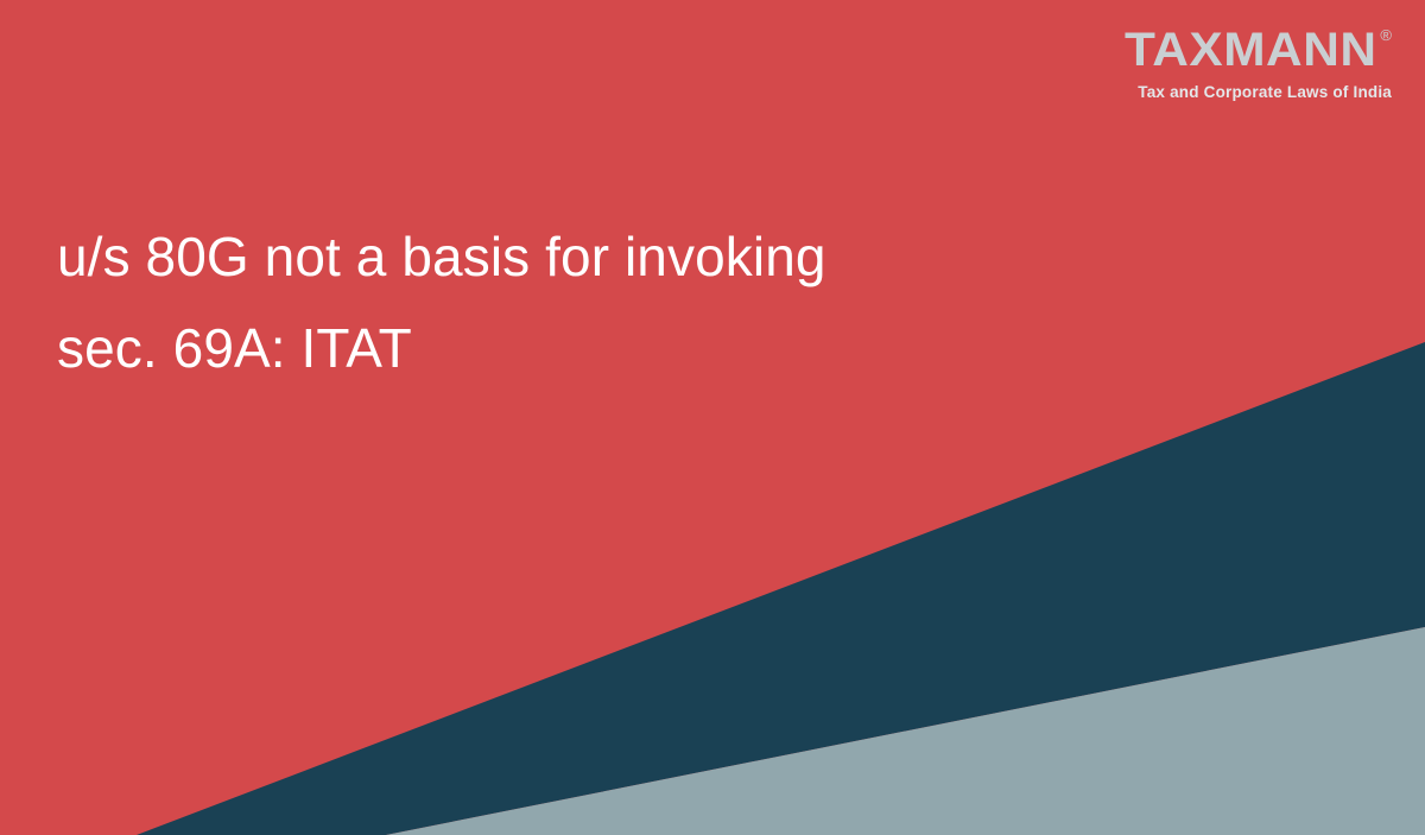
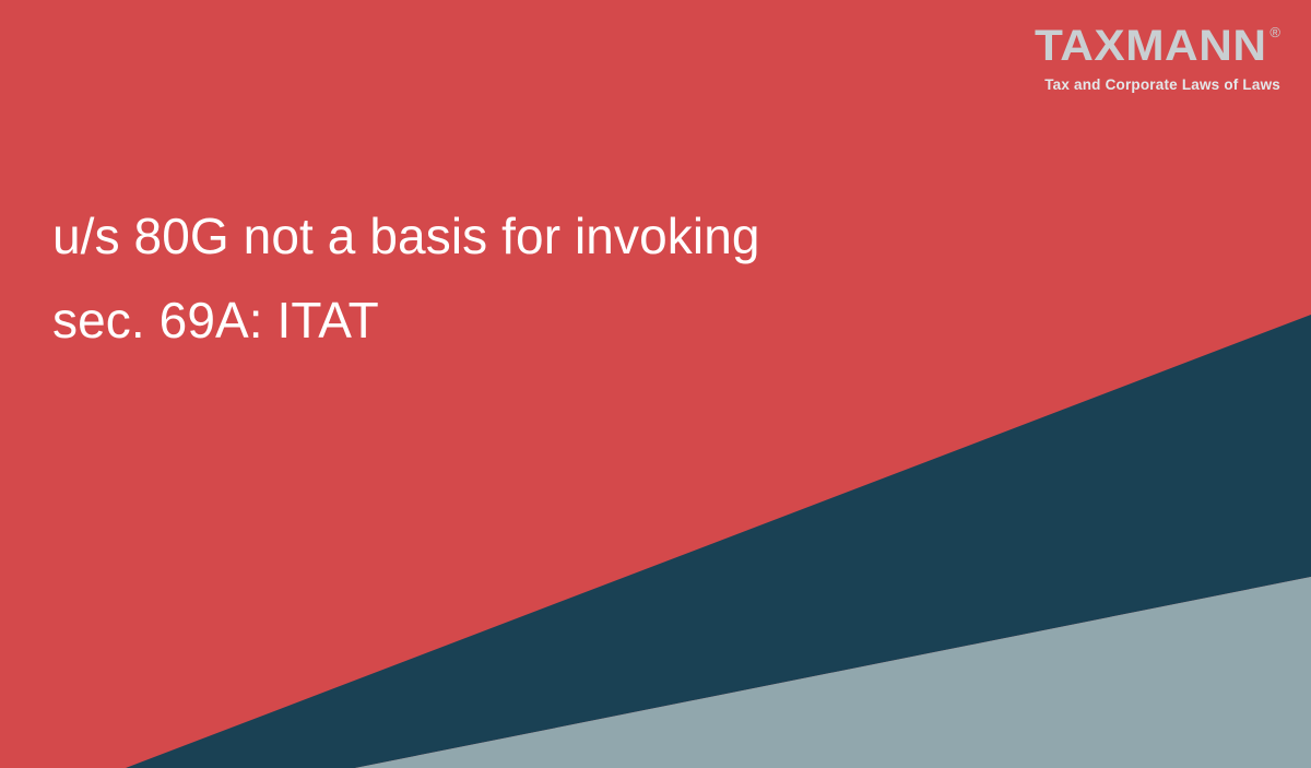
  TAXMANN
  ®
- Tax and Corporate Laws of India
+ Tax and Corporate Laws of Laws
  u/s 80G not a basis for invoking
  sec. 69A: ITAT
